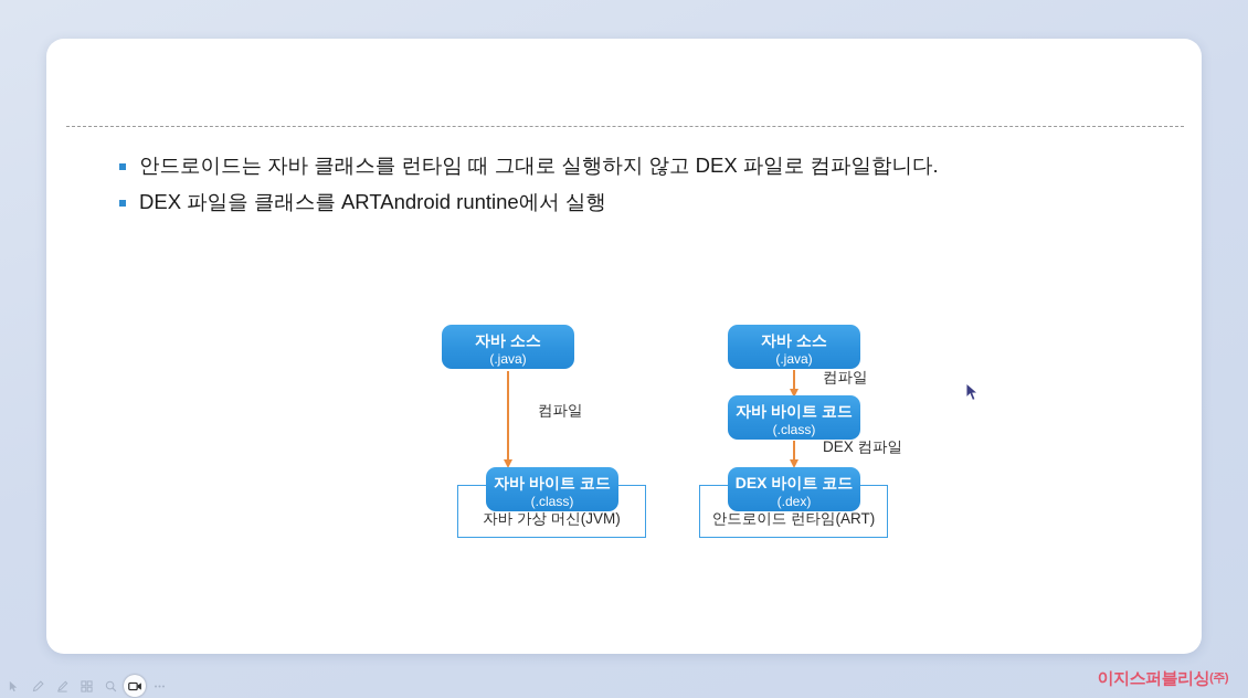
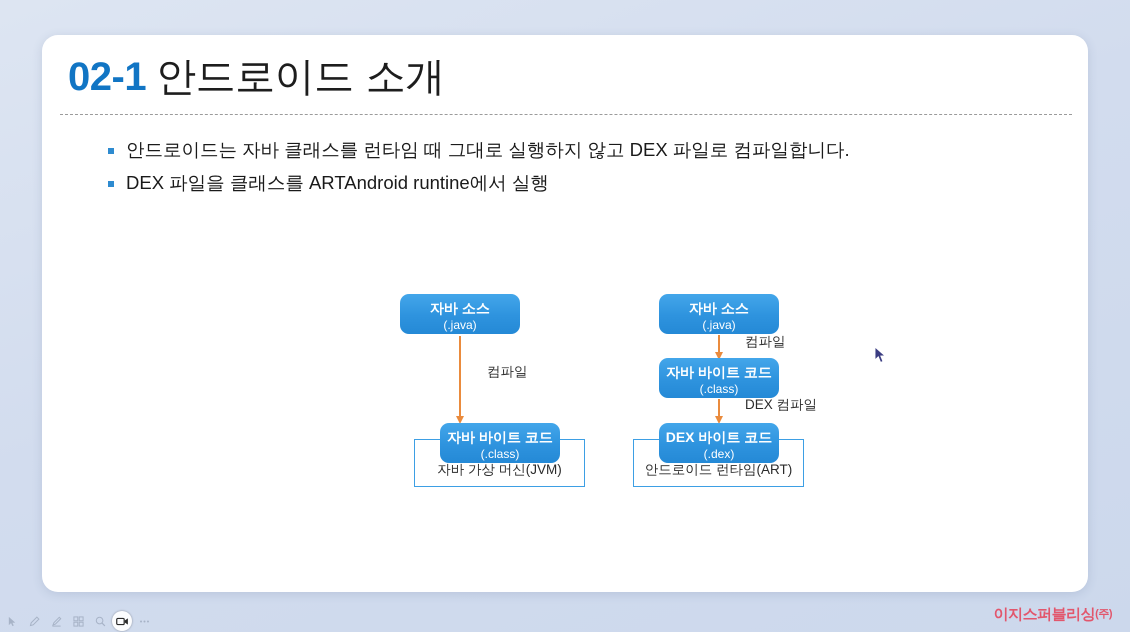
+ 02-1 안드로이드 소개
  안드로이드는 자바 클래스를 런타임 때 그대로 실행하지 않고 DEX 파일로 컴파일합니다.
  DEX 파일을 클래스를 ARTAndroid runtine에서 실행
  자바 소스
  (.java)
  컴파일
  자바 가상 머신(JVM)
  자바 바이트 코드
  (.class)
  자바 소스
  (.java)
  컴파일
  자바 바이트 코드
  (.class)
  DEX 컴파일
  안드로이드 런타임(ART)
  DEX 바이트 코드
  (.dex)
  이지스퍼블리싱(주)
